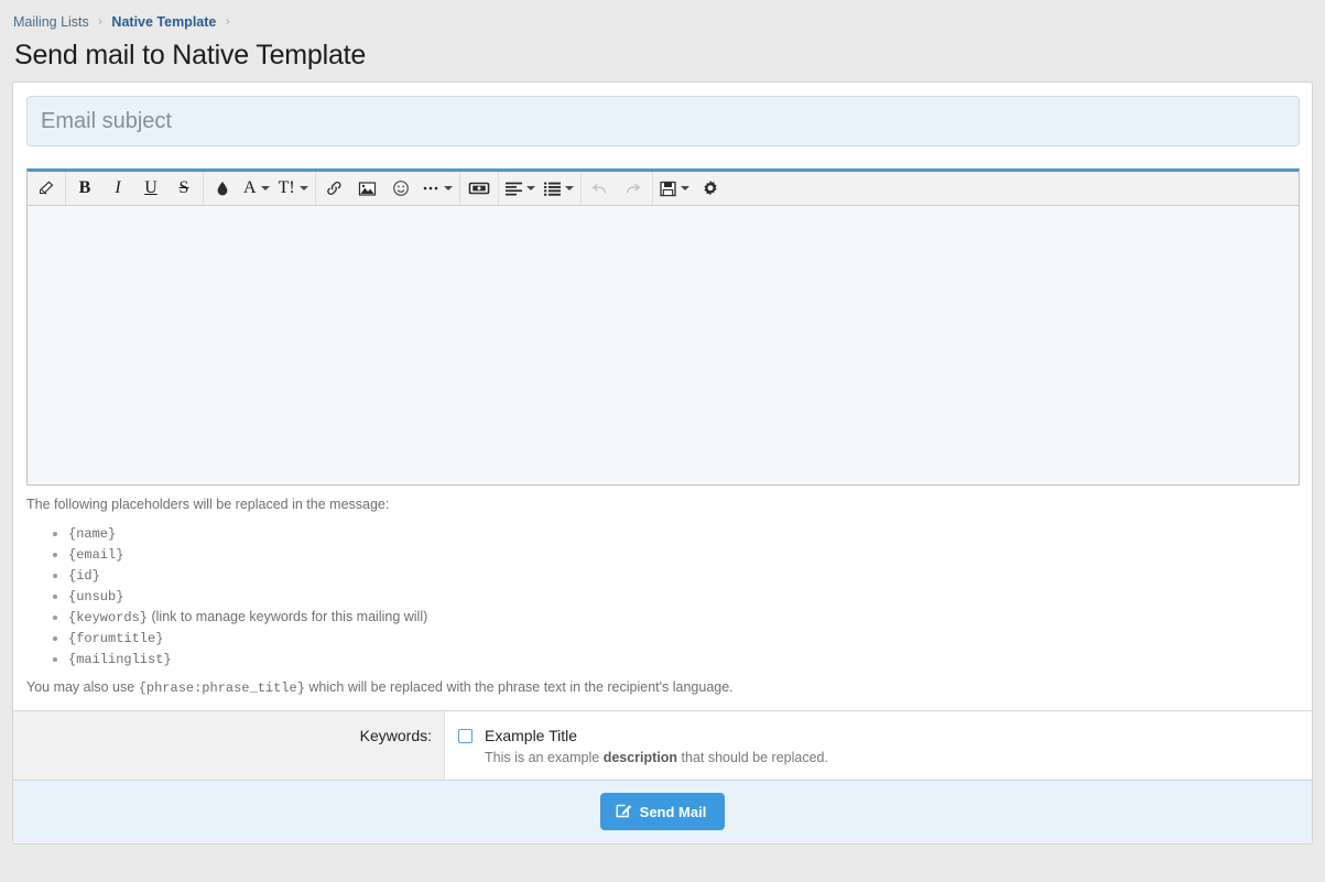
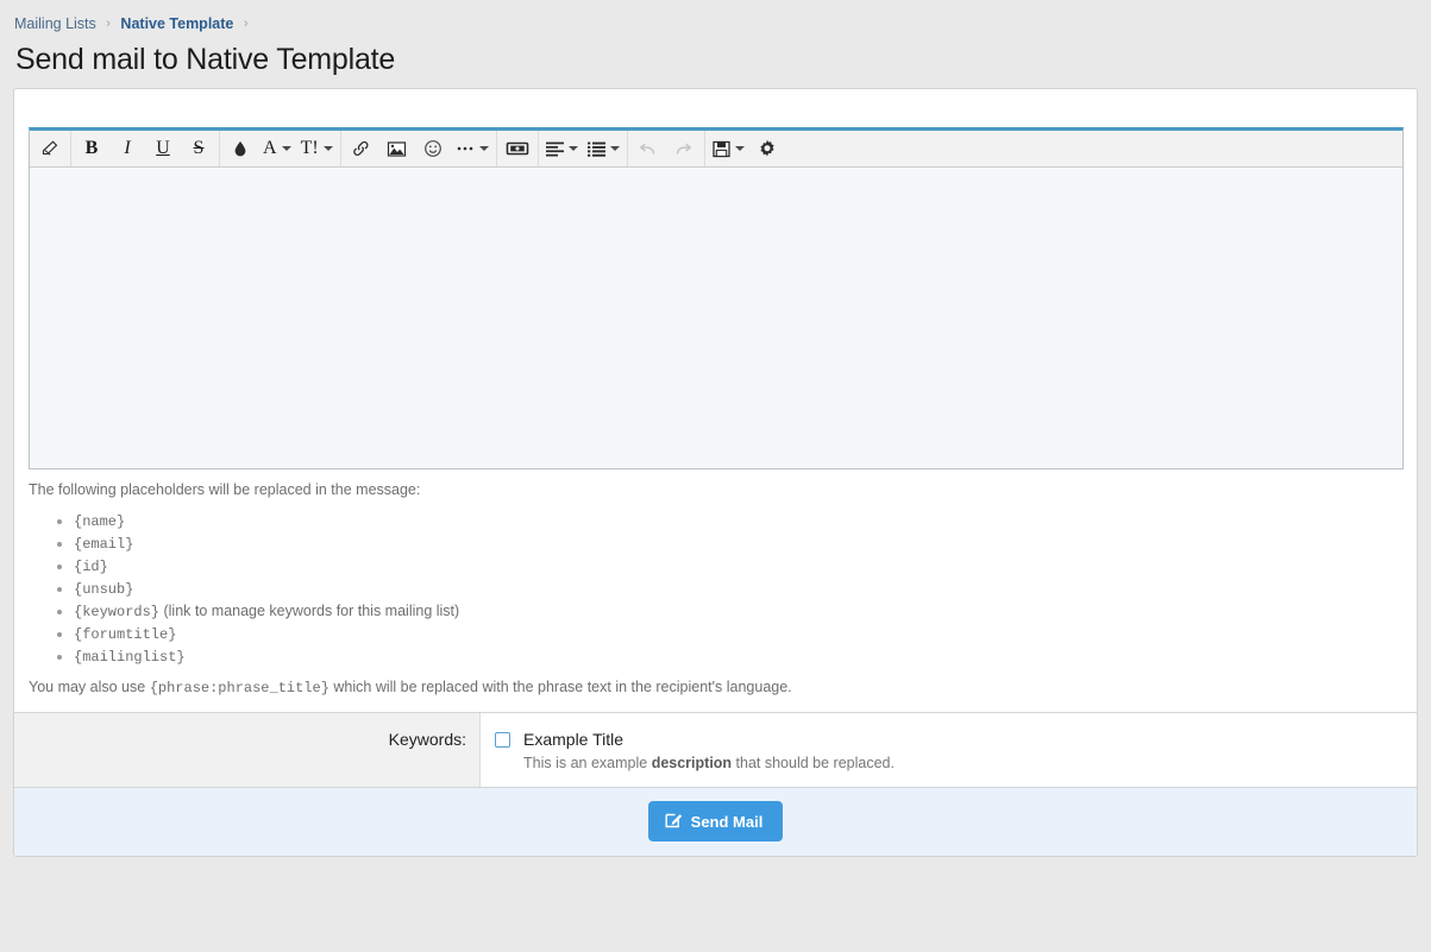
  Mailing Lists › Native Template ›
  Send mail to Native Template
- Email subject
  B
  I
  U
  S
  A
  T!
  The following placeholders will be replaced in the message:
  {name}
  {email}
  {id}
  {unsub}
- {keywords} (link to manage keywords for this mailing will)
+ {keywords} (link to manage keywords for this mailing list)
  {forumtitle}
  {mailinglist}
  You may also use {phrase:phrase_title} which will be replaced with the phrase text in the recipient's language.
  Keywords:
  Example Title
  This is an example description that should be replaced.
  Send Mail
